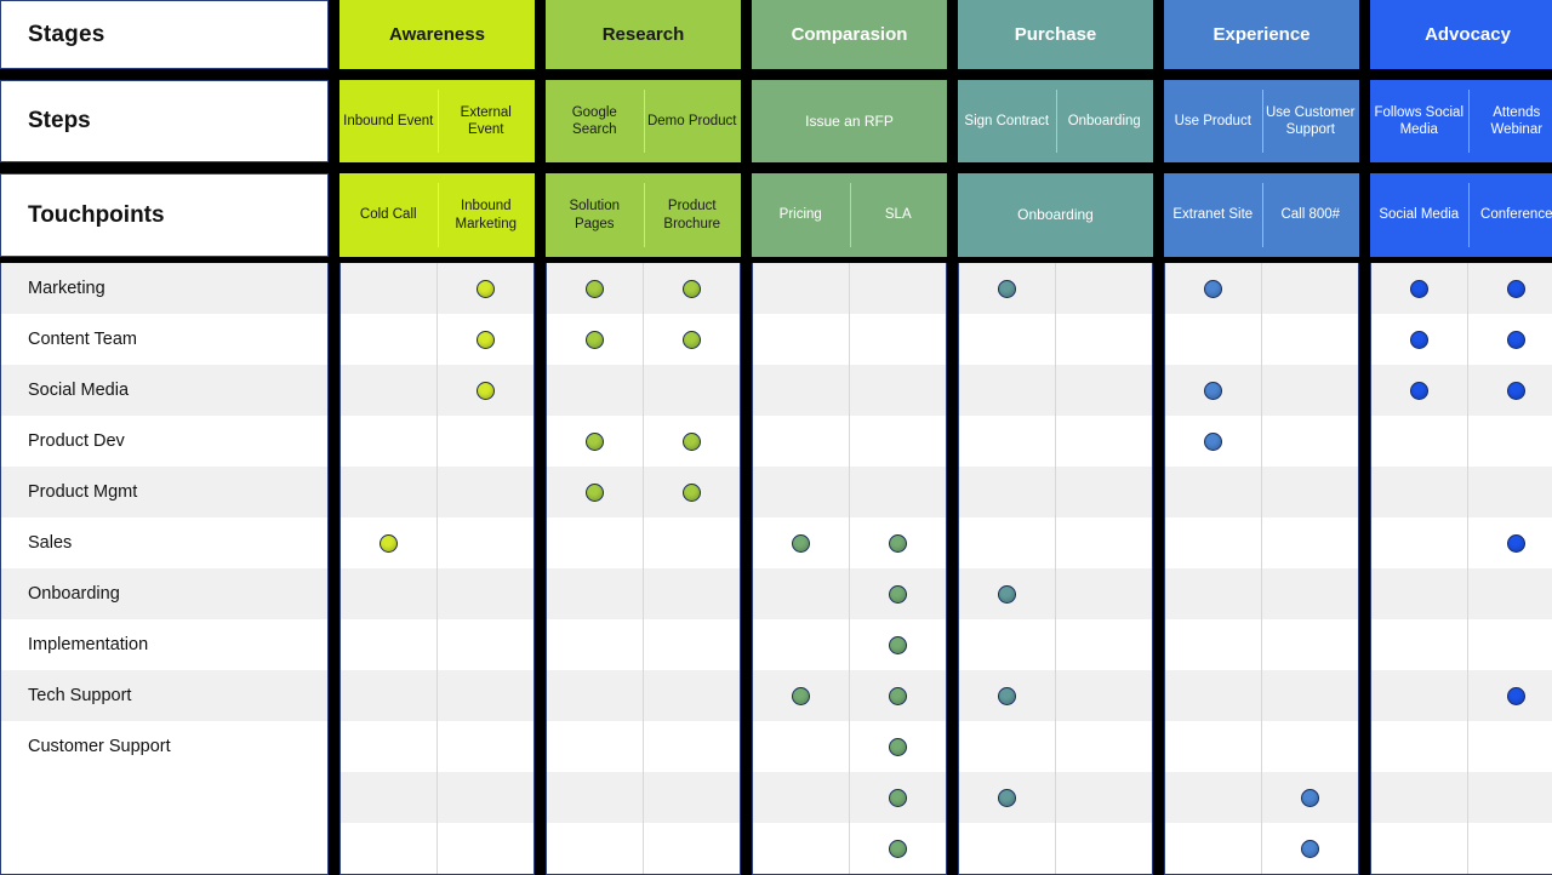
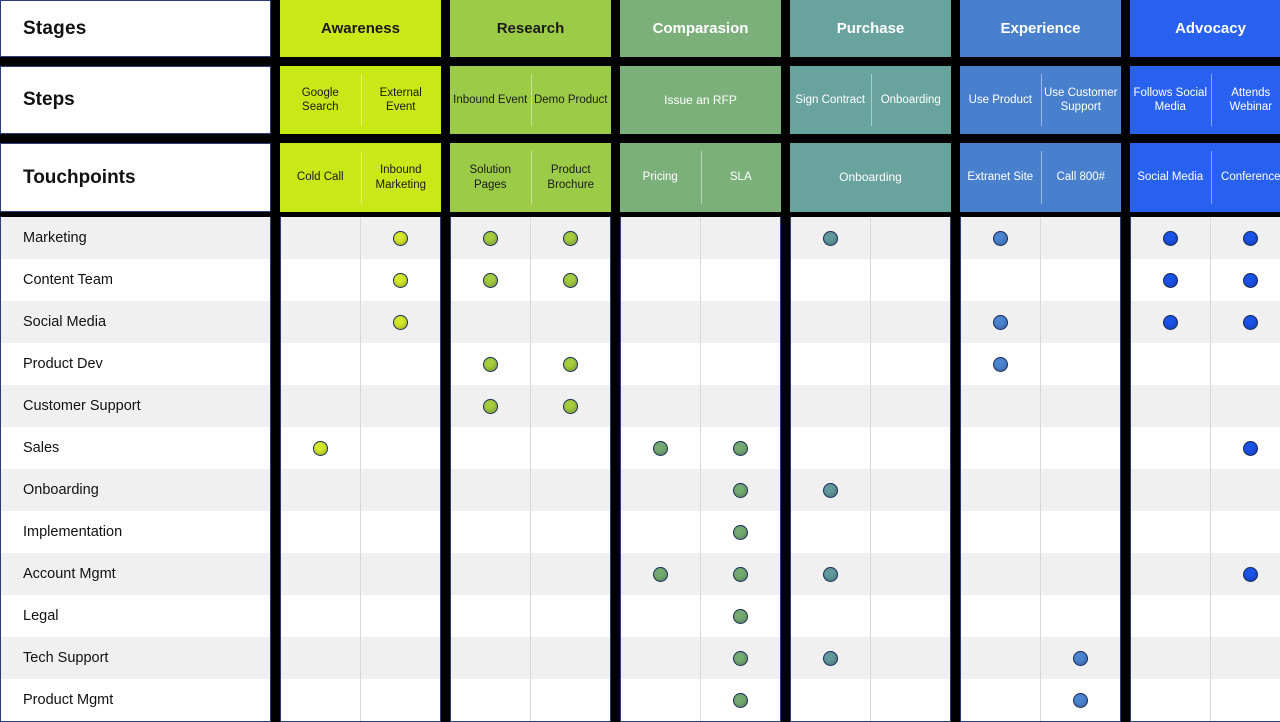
  Stages
  Awareness
  Research
  Comparasion
  Purchase
  Experience
  Advocacy
  Steps
- Inbound Event
+ Google Search
  External Event
- Google Search
+ Inbound Event
  Demo Product
  Issue an RFP
  Sign Contract
  Onboarding
  Use Product
  Use Customer Support
  Follows Social Media
  Attends Webinar
  Touchpoints
  Cold Call
  Inbound Marketing
  Solution Pages
  Product Brochure
  Pricing
  SLA
  Onboarding
  Extranet Site
  Call 800#
  Social Media
  Conference
  Marketing
  Content Team
  Social Media
  Product Dev
- Product Mgmt
+ Customer Support
  Sales
  Onboarding
  Implementation
+ Account Mgmt
+ Legal
  Tech Support
- Customer Support
+ Product Mgmt
